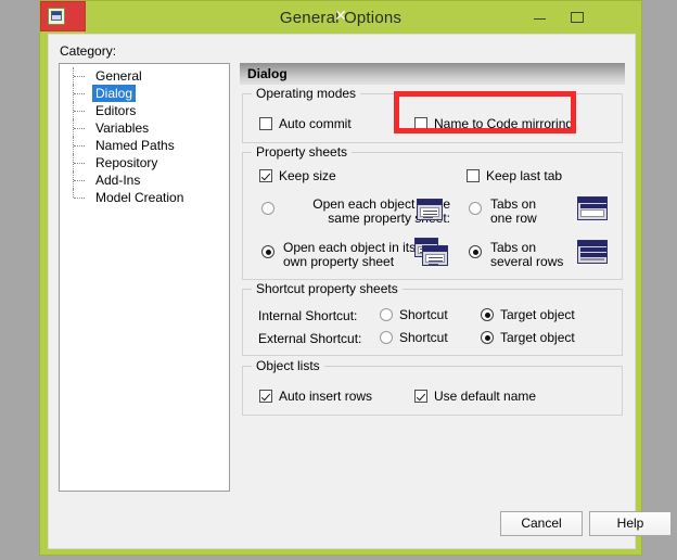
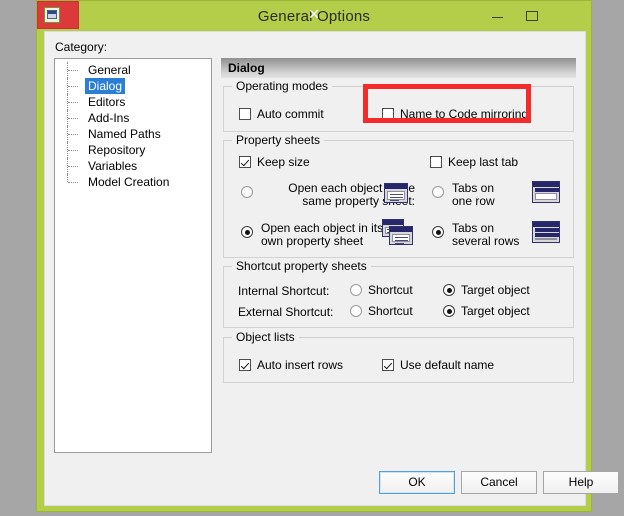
  General Options
  ✕
  Category:
  General
  Dialog
  Editors
- Variables
+ Add-Ins
  Named Paths
  Repository
- Add-Ins
+ Variables
  Model Creation
  Dialog
  Operating modes
  Auto commit
  Name to Code mirroring
  Property sheets
  Keep size
  Keep last tab
  Open each objecte
  same propertyt:
  Open each object in its
  own property sheet
  Tabs on
  one row
  Tabs on
  several rows
  Shortcut property sheets
  Internal Shortcut:
  External Shortcut:
  Shortcut
  Target object
  Shortcut
  Target object
  Object lists
  Auto insert rows
  Use default name
+ OK
  Cancel
  Help
